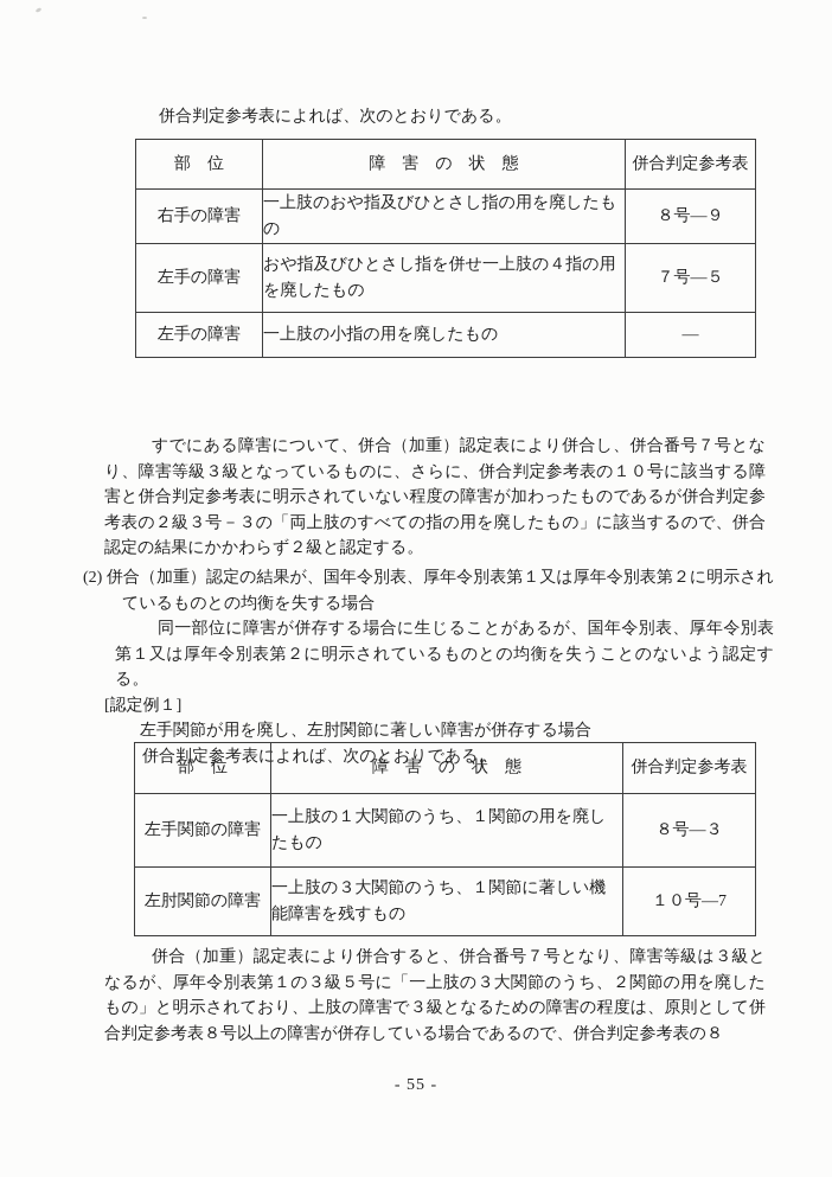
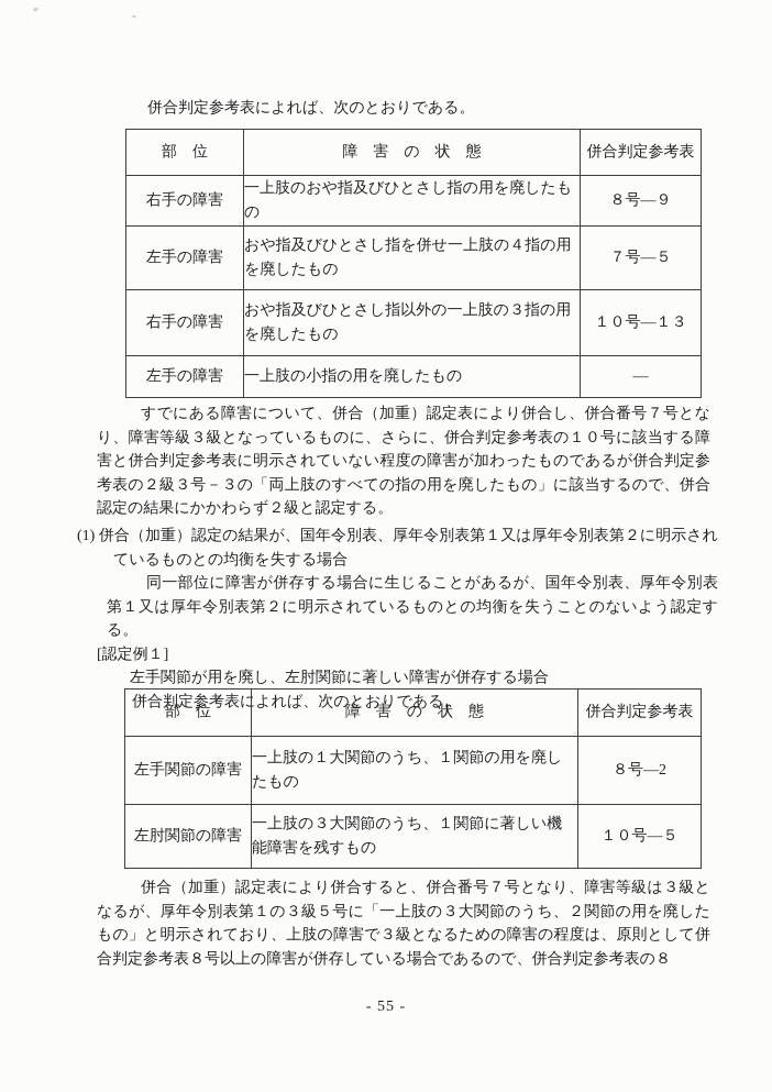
  併合判定参考表によれば、次のとおりである。
  部 位	障 害 の 状 態	併合判定参考表
  右手の障害	一上肢のおや指及びひとさし指の用を廃したもの	８号―９
  左手の障害	おや指及びひとさし指を併せ一上肢の４指の用を廃したもの	７号―５
+ 右手の障害	おや指及びひとさし指以外の一上肢の３指の用を廃したもの	１０号―１３
  左手の障害	一上肢の小指の用を廃したもの	―
  すでにある障害について、併合（加重）認定表により併合し、併合番号７号となり、障害等級３級となっているものに、さらに、併合判定参考表の１０号に該当する障害と併合判定参考表に明示されていない程度の障害が加わったものであるが併合判定参考表の２級３号－３の「両上肢のすべての指の用を廃したもの」に該当するので、併合認定の結果にかかわらず２級と認定する。
- (2) 併合（加重）認定の結果が、国年令別表、厚年令別表第１又は厚年令別表第２に明示されているものとの均衡を失する場合
+ (1) 併合（加重）認定の結果が、国年令別表、厚年令別表第１又は厚年令別表第２に明示されているものとの均衡を失する場合
  同一部位に障害が併存する場合に生じることがあるが、国年令別表、厚年令別表第１又は厚年令別表第２に明示されているものとの均衡を失うことのないよう認定する。
  [認定例１]
  左手関節が用を廃し、左肘関節に著しい障害が併存する場合
  併合判定参考表によれば、次のとおりである。
  部 位	障 害 の 状 態	併合判定参考表
- 左手関節の障害	一上肢の１大関節のうち、１関節の用を廃したもの	８号―３
+ 左手関節の障害	一上肢の１大関節のうち、１関節の用を廃したもの	８号―2
- 左肘関節の障害	一上肢の３大関節のうち、１関節に著しい機能障害を残すもの	１０号―7
+ 左肘関節の障害	一上肢の３大関節のうち、１関節に著しい機能障害を残すもの	１０号―５
  併合（加重）認定表により併合すると、併合番号７号となり、障害等級は３級となるが、厚年令別表第１の３級５号に「一上肢の３大関節のうち、２関節の用を廃したもの」と明示されており、上肢の障害で３級となるための障害の程度は、原則として併合判定参考表８号以上の障害が併存している場合であるので、併合判定参考表の８
  - 55 -
